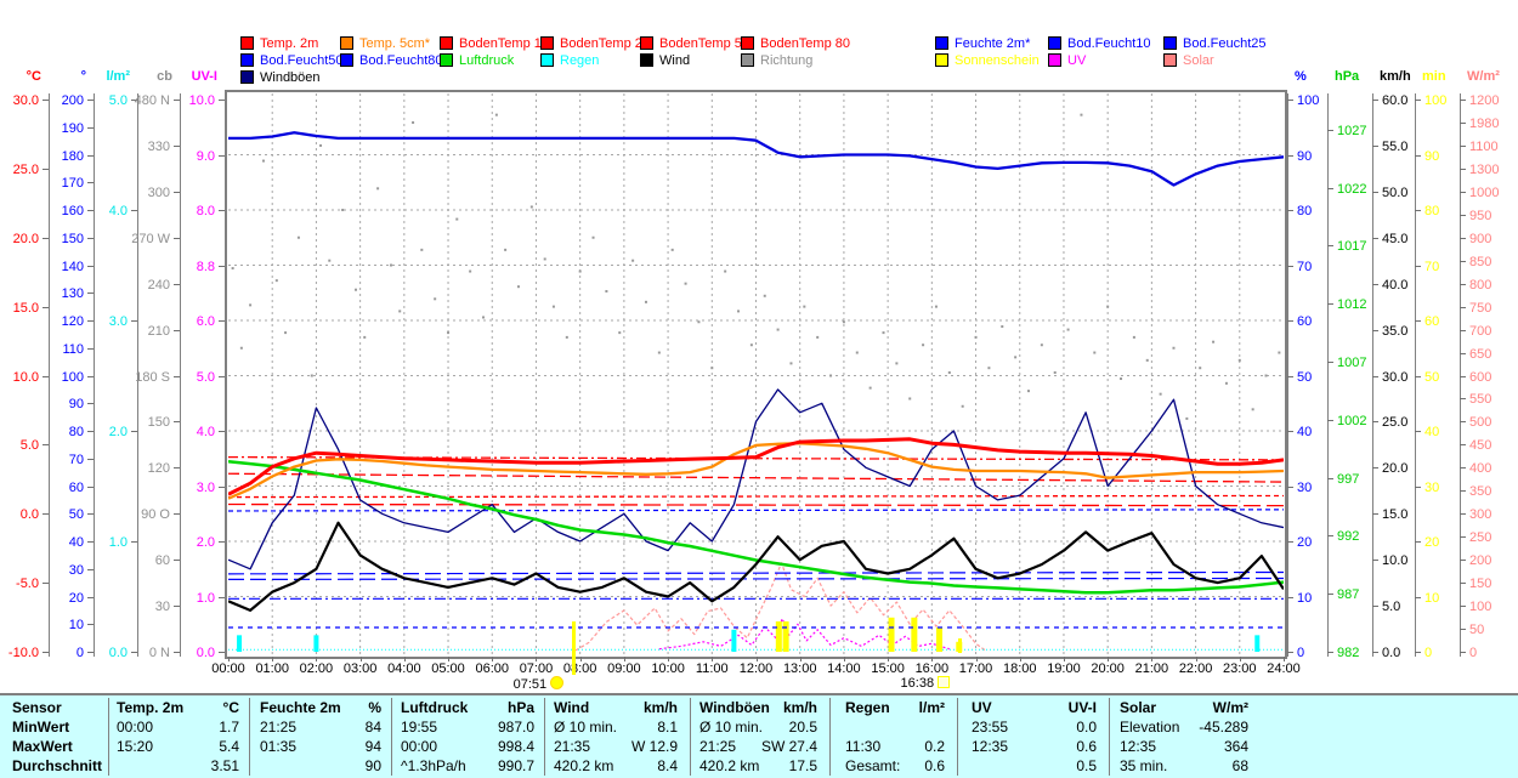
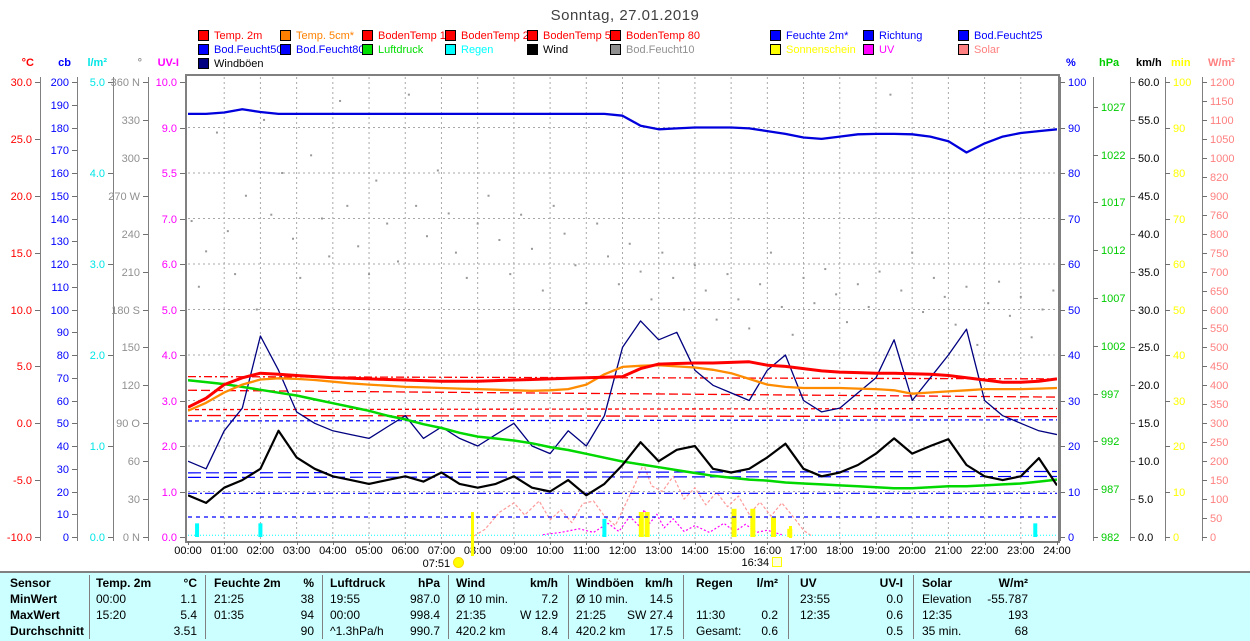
+ Sonntag, 27.01.2019
  Temp. 2m
  Temp. 5cm*
  BodenTemp 1
  BodenTemp 2
  BodenTemp 5
  BodenTemp 80
  Feuchte 2m*
- Bod.Feucht10
+ Richtung
  Bod.Feucht25
  Bod.Feucht5
  Bod.Feucht8
  Luftdruck
  Regen
  Wind
- Richtung
+ Bod.Feucht10
  Sonnenschein
  UV
  Solar
  Windböen
  °C
  30.0
  25.0
  20.0
  15.0
  10.0
  5.0
  0.0
  -5.0
  -10.0
- °
+ cb
  200
  190
  180
  170
  160
  150
  140
  130
  120
  110
  100
  90
  80
  70
  60
  50
  40
  30
  20
  10
  0
  l/m²
  5.0
  4.0
  3.0
  2.0
  1.0
  0.0
- cb
+ °
- 480 N
+ 360 N
  330
  300
  270 W
  240
  210
  180 S
  150
  120
  90 O
  60
  30
  0 N
  UV-I
  10.0
  9.0
- 8.0
+ 5.5
- 8.8
+ 7.0
  6.0
  5.0
  4.0
  3.0
  2.0
  1.0
  0.0
  %
  100
  90
  80
  70
  60
  50
  40
  30
  20
  10
  0
  hPa
  1027
  1022
  1017
  1012
  1007
  1002
  997
  992
  987
  982
  km/h
  60.0
  55.0
  50.0
  45.0
  40.0
  35.0
  30.0
  25.0
  20.0
  15.0
  10.0
  5.0
  0.0
  min
  100
  90
  80
  70
  60
  50
  40
  30
  20
  10
  0
  W/m²
  1200
- 1980
+ 1150
  1100
- 1300
+ 1050
  1000
- 950
+ 820
  900
- 850
+ 760
  800
  750
  700
  650
  600
  550
  500
  450
  400
  350
  300
  250
  200
  150
  100
  50
  0
  00:00
  01:00
  02:00
  03:00
  04:00
  05:00
  06:00
  07:00
  0:00
  09:00
  10:00
  11:00
  12:00
  13:00
  14:00
  15:00
  16:00
  17:00
  18:00
  19:00
  20:00
  21:00
  22:00
  23:00
  24:00
  07:51
- 16:38
+ 16:34
  Sensor
  MinWert
  MaxWert
  Durchschnitt
  Temp. 2m
  °C
  00:00
- 1.7
+ 1.1
  15:20
  5.4
  3.51
  Feuchte 2m
  %
  21:25
- 84
+ 38
  01:35
  94
  90
  Luftdruck
  hPa
  19:55
  987.0
  00:00
  998.4
  ^1.3hPa/h
  990.7
  Wind
  km/h
  Ø 10 min.
- 8.1
+ 7.2
  21:35
  W 12.9
  420.2 km
  8.4
  Windböen
  km/h
  Ø 10 min.
- 20.5
+ 14.5
  21:25
  SW 27.4
  420.2 km
  17.5
  Regen
  l/m²
  11:30
  0.2
  Gesamt:
  0.6
  UV
  UV-I
  23:55
  0.0
  12:35
  0.6
  0.5
  Solar
  W/m²
  Elevation
- -45.289
+ -55.787
  12:35
- 364
+ 193
  35 min.
  68
